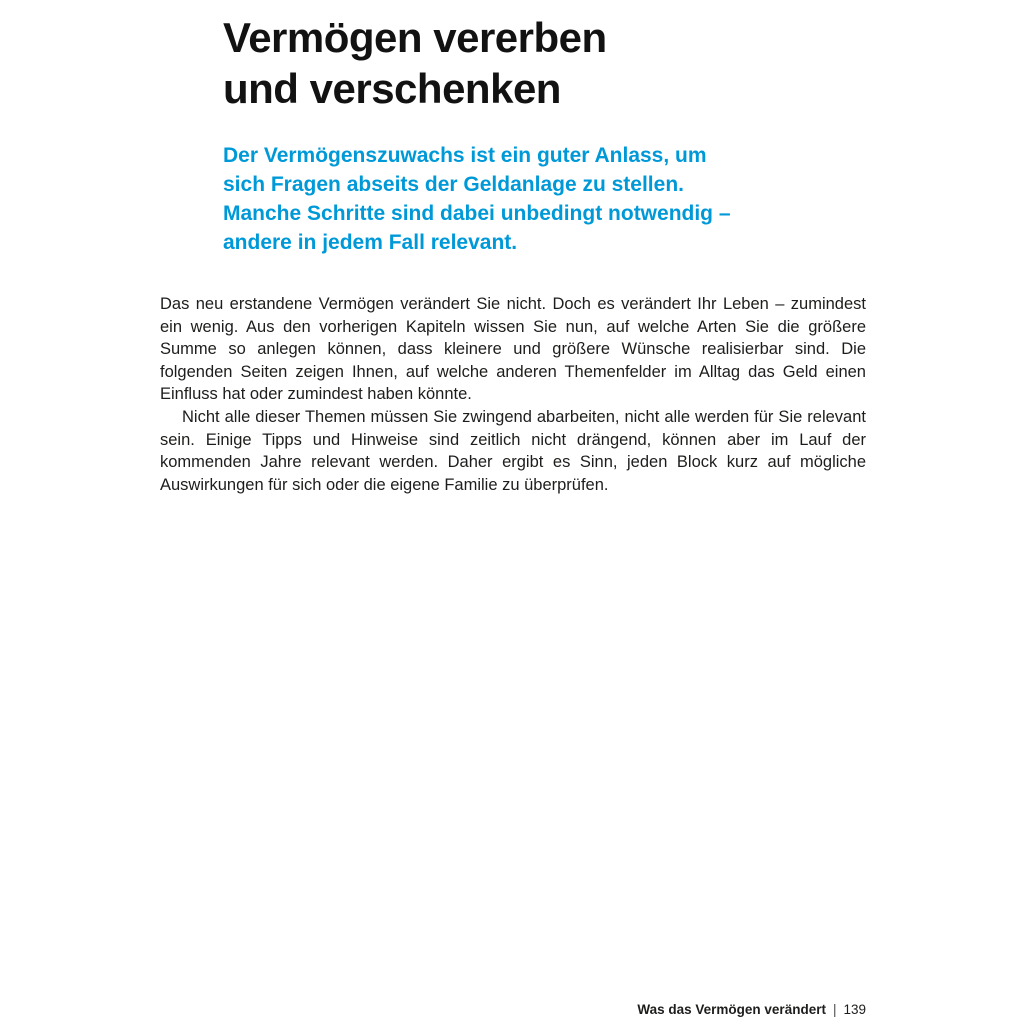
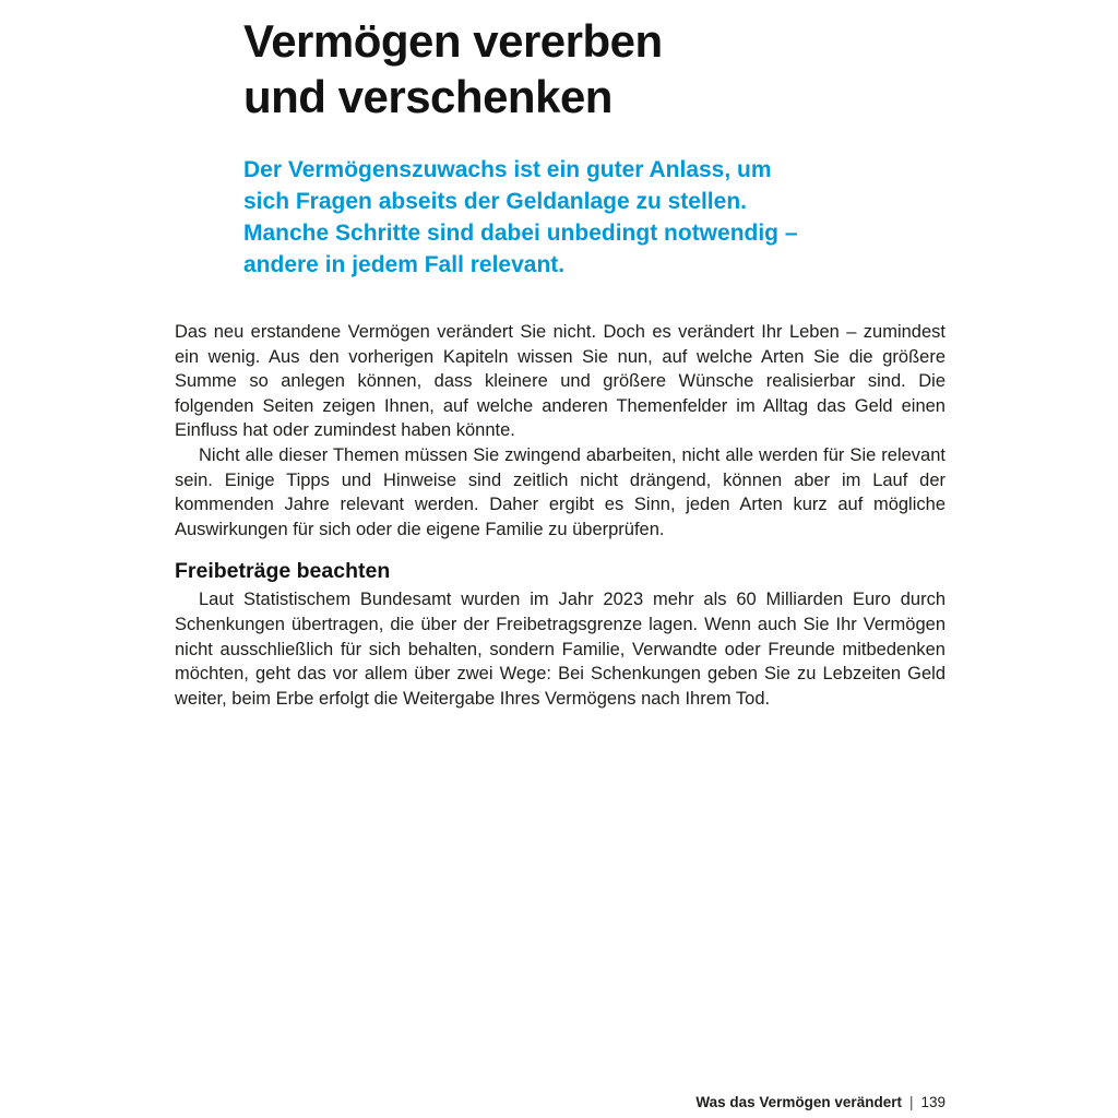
  Vermögen vererben
  und verschenken
  Der Vermögenszuwachs ist ein guter Anlass, um sich Fragen abseits der Geldanlage zu stellen. Manche Schritte sind dabei unbedingt notwendig – andere in jedem Fall relevant.
  Das neu erstandene Vermögen verändert Sie nicht. Doch es verändert Ihr Leben – zumindest ein wenig. Aus den vorherigen Kapiteln wissen Sie nun, auf welche Arten Sie die größere Summe so anlegen können, dass kleinere und größere Wünsche realisierbar sind. Die folgenden Seiten zeigen Ihnen, auf welche anderen Themenfelder im Alltag das Geld einen Einfluss hat oder zumindest haben könnte.
- Nicht alle dieser Themen müssen Sie zwingend abarbeiten, nicht alle werden für Sie relevant sein. Einige Tipps und Hinweise sind zeitlich nicht drängend, können aber im Lauf der kommenden Jahre relevant werden. Daher ergibt es Sinn, jeden Block kurz auf mögliche Auswirkungen für sich oder die eigene Familie zu überprüfen.
+ Nicht alle dieser Themen müssen Sie zwingend abarbeiten, nicht alle werden für Sie relevant sein. Einige Tipps und Hinweise sind zeitlich nicht drängend, können aber im Lauf der kommenden Jahre relevant werden. Daher ergibt es Sinn, jeden Arten kurz auf mögliche Auswirkungen für sich oder die eigene Familie zu überprüfen.
+ Freibeträge beachten
+ Laut Statistischem Bundesamt wurden im Jahr 2023 mehr als 60 Milliarden Euro durch Schenkungen übertragen, die über der Freibetragsgrenze lagen. Wenn auch Sie Ihr Vermögen nicht ausschließlich für sich behalten, sondern Familie, Verwandte oder Freunde mitbedenken möchten, geht das vor allem über zwei Wege: Bei Schenkungen geben Sie zu Lebzeiten Geld weiter, beim Erbe erfolgt die Weitergabe Ihres Vermögens nach Ihrem Tod.
  Was das Vermögen verändert | 139
